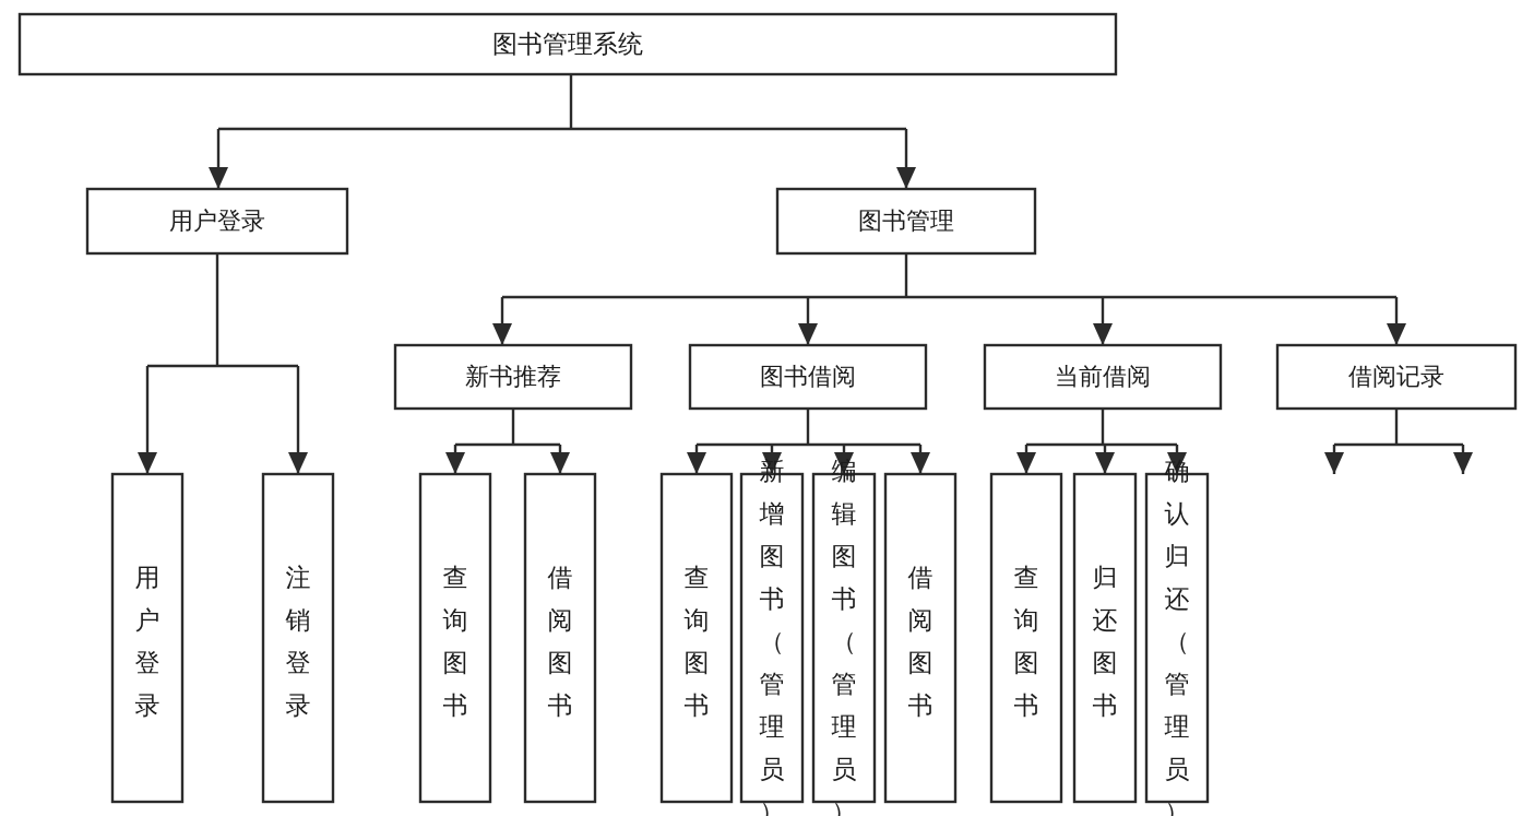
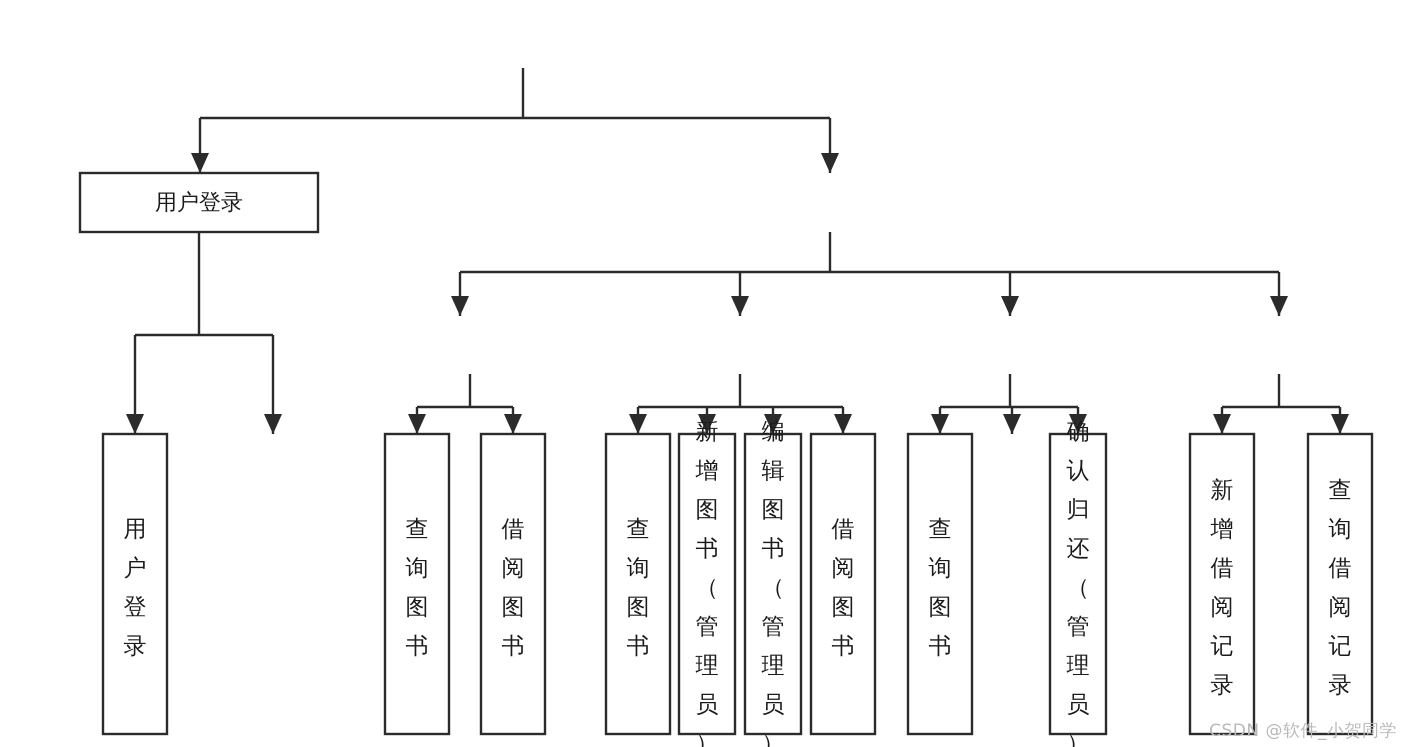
- 图书管理系统
  用户登录
- 图书管理
- 新书推荐
- 图书借阅
- 当前借阅
- 借阅记录
  用户登录
- 注销登录
  查询图书
  借阅图书
  查询图书
  新增图书（管理员）
  编辑图书（管理员）
  借阅图书
  查询图书
- 归还图书
  确认归还（管理员）
+ 新增借阅记录
+ 查询借阅记录
+ CSDN @软件_小贺同学
